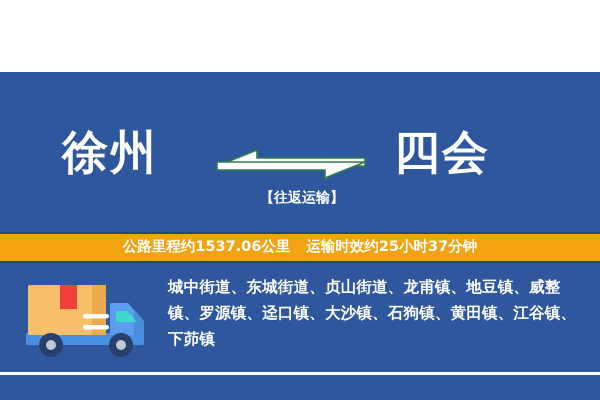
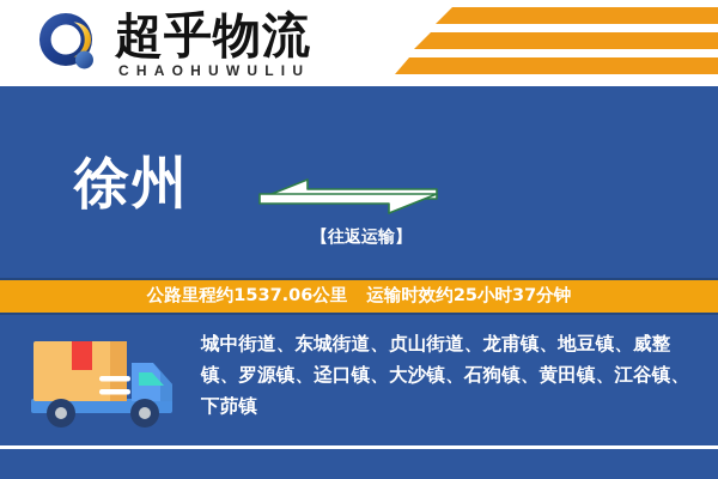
+ 超乎物流
+ CHAOHUWULIU
  徐州
- 四会
  【往返运输】
  公路里程约1537.06公里
  运输时效约25小时37分钟
  城中街道、东城街道、贞山街道、龙甫镇、地豆镇、威整镇、罗源镇、迳口镇、大沙镇、石狗镇、黄田镇、江谷镇、下茆镇
